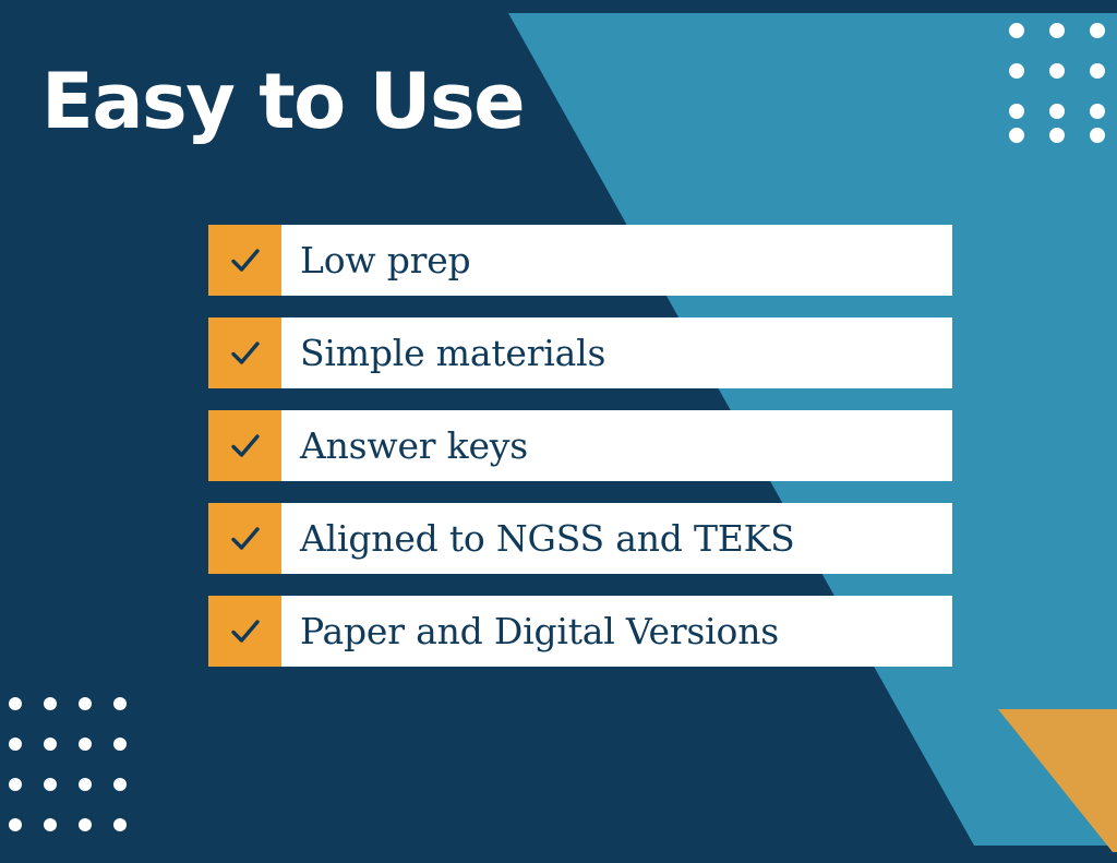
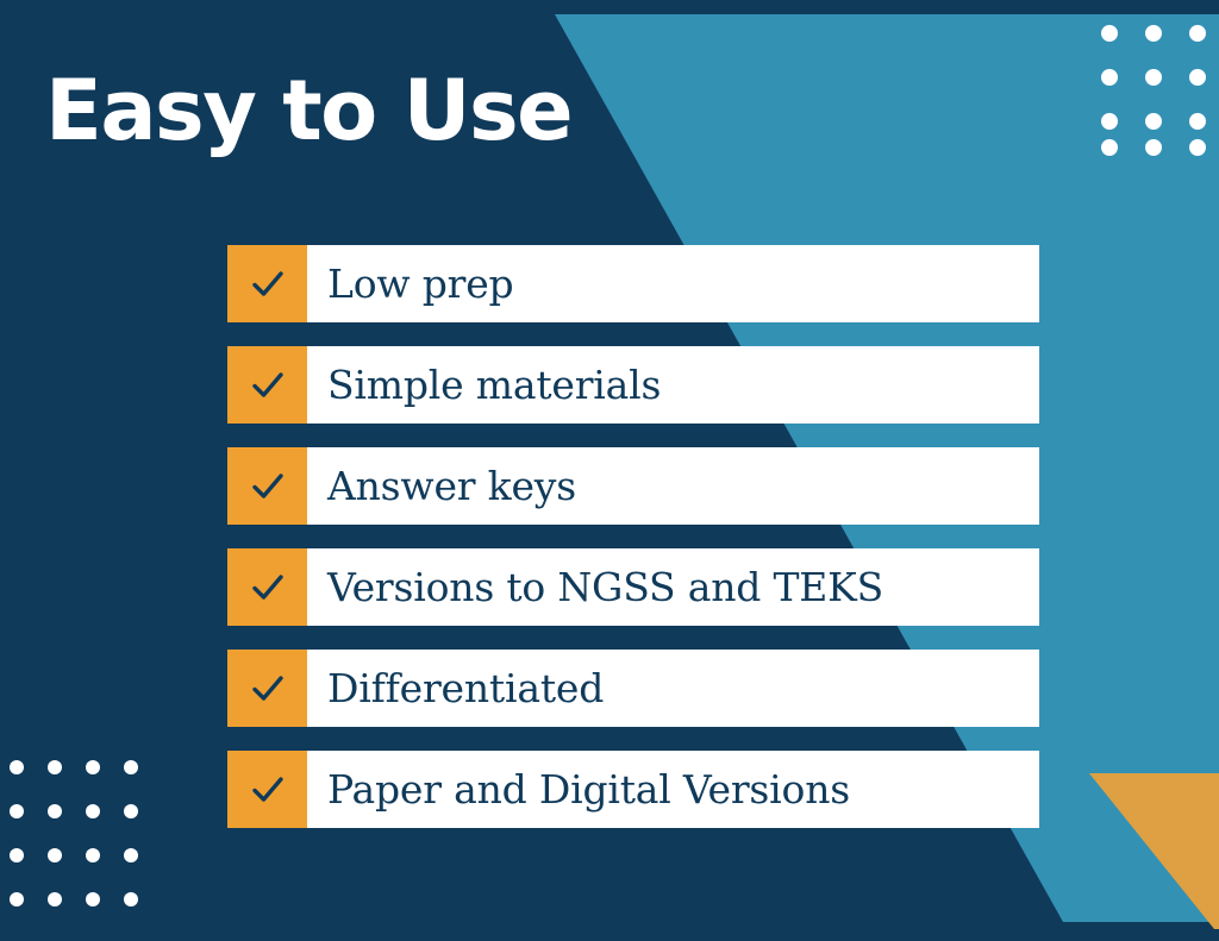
  Easy to Use
  Low prep
  Simple materials
  Answer keys
- Aligned to NGSS and TEKS
+ Versions to NGSS and TEKS
+ Differentiated
  Paper and Digital Versions
